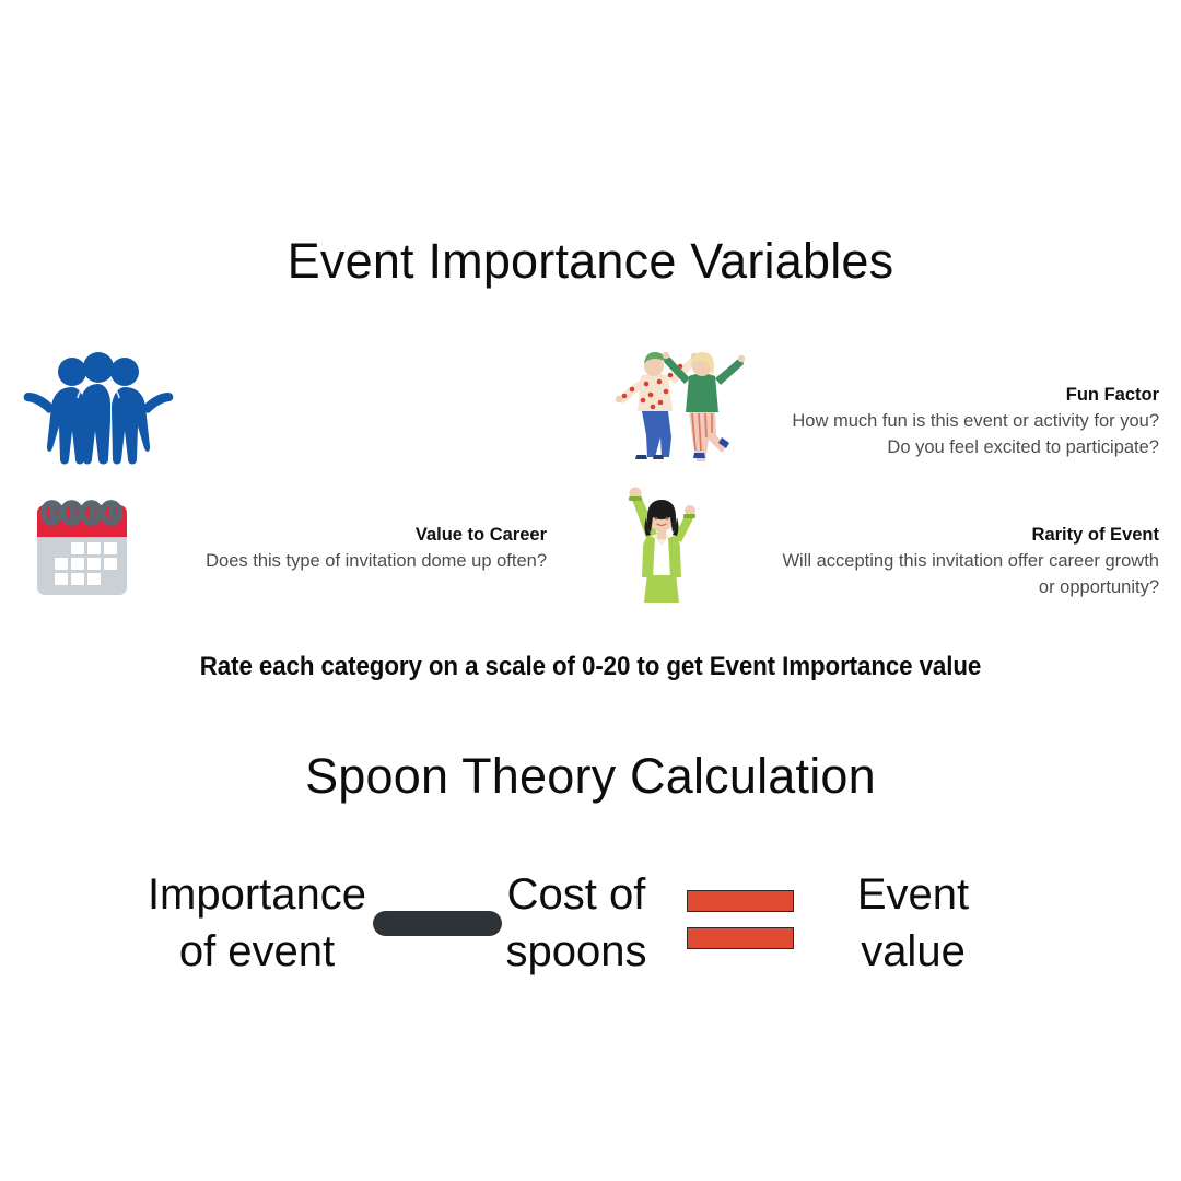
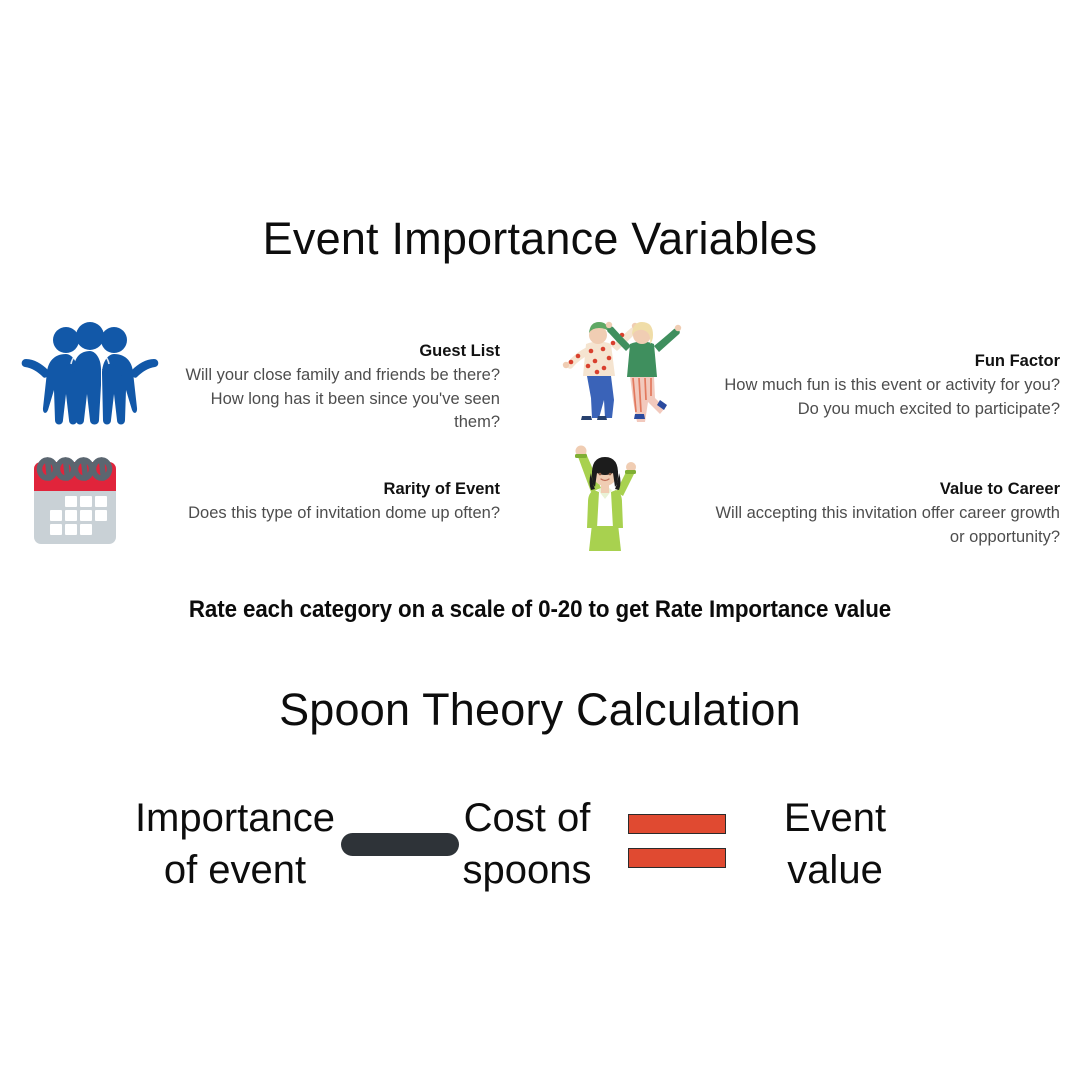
  Event Importance Variables
+ Guest List
+ Will your close family and friends be there?
+ How long has it been since you've seen them?
  Fun Factor
  How much fun is this event or activity for you?
- Do you feel excited to participate?
+ Do you much excited to participate?
- Value to Career
+ Rarity of Event
  Does this type of invitation dome up often?
- Rarity of Event
+ Value to Career
  Will accepting this invitation offer career growth
  or opportunity?
- Rate each category on a scale of 0-20 to get Event Importance value
+ Rate each category on a scale of 0-20 to get Rate Importance value
  Spoon Theory Calculation
  Importance
  of event
  Cost of
  spoons
  Event
  value
